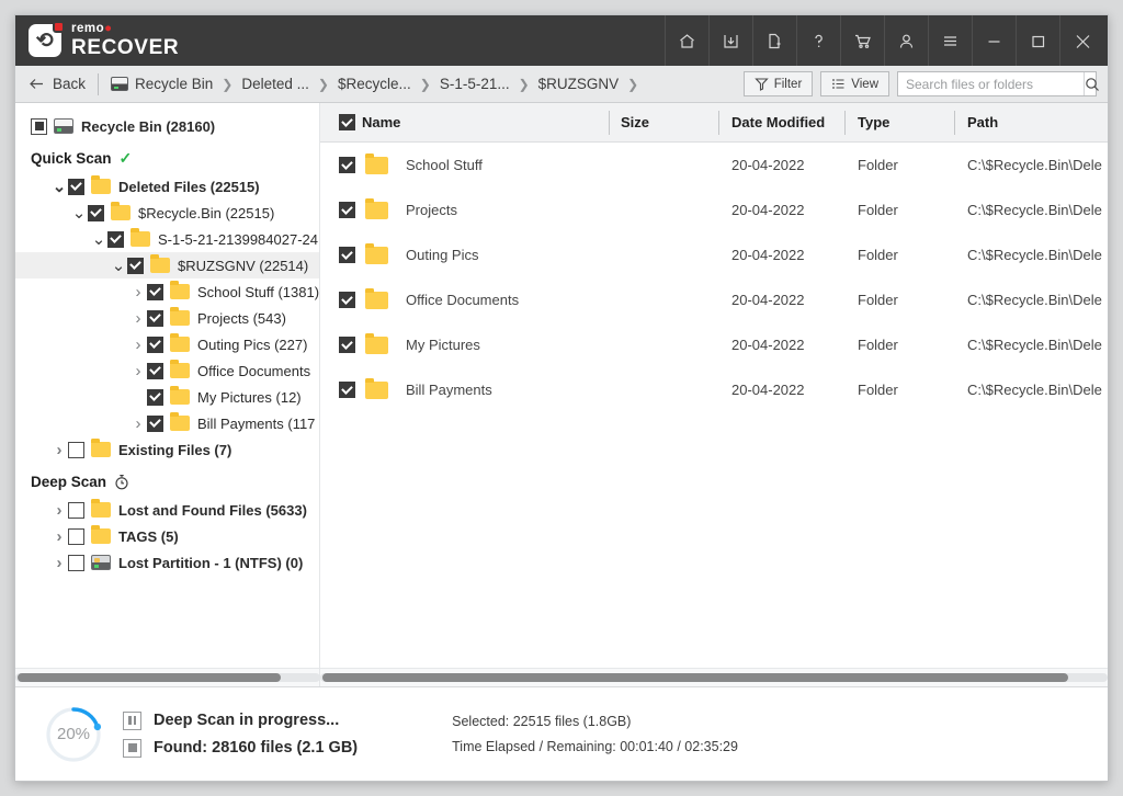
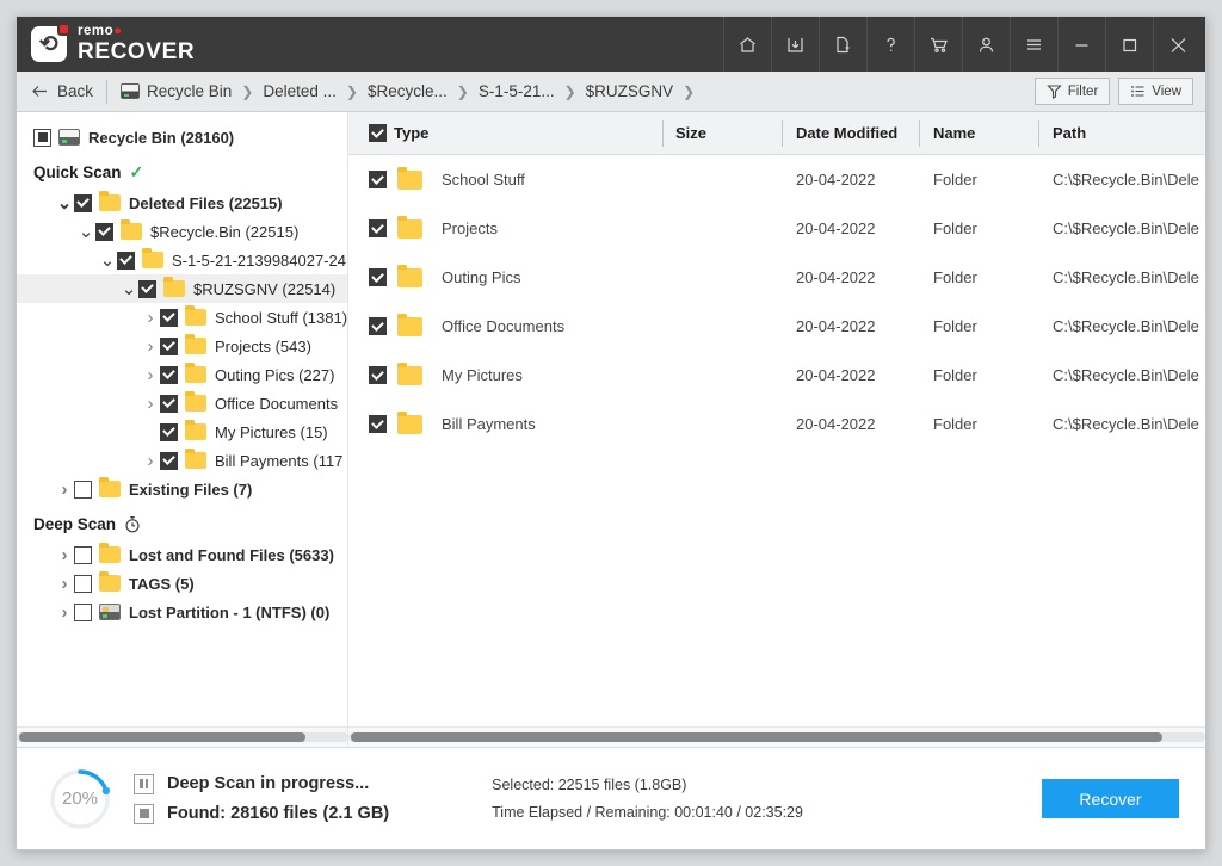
  remo●
  RECOVER
  Back
  Recycle Bin
  ❯
  Deleted ...
  ❯
  $Recycle...
  ❯
  S-1-5-21...
  ❯
  $RUZSGNV
  ❯
  Filter
  View
- Search files or folders
  Recycle Bin (28160)
  Quick Scan
  ✓
  ⌄
  Deleted Files (22515)
  ⌄
  $Recycle.Bin (22515)
  ⌄
  S-1-5-21-2139984027-24
  ⌄
  $RUZSGNV (22514)
  ›
  School Stuff (1381)
  ›
  Projects (543)
  ›
  Outing Pics (227)
  ›
  Office Documents
- My Pictures (12)
+ My Pictures (15)
  ›
  Bill Payments (117
  ›
  Existing Files (7)
  Deep Scan
  ›
  Lost and Found Files (5633)
  ›
  TAGS (5)
  ›
  Lost Partition - 1 (NTFS) (0)
- Name
+ Type
  Size
  Date Modified
- Type
+ Name
  Path
  School Stuff
  20-04-2022
  Folder
  C:\$Recycle.Bin\Dele
  Projects
  20-04-2022
  Folder
  C:\$Recycle.Bin\Dele
  Outing Pics
  20-04-2022
  Folder
  C:\$Recycle.Bin\Dele
  Office Documents
  20-04-2022
  Folder
  C:\$Recycle.Bin\Dele
  My Pictures
  20-04-2022
  Folder
  C:\$Recycle.Bin\Dele
  Bill Payments
  20-04-2022
  Folder
  C:\$Recycle.Bin\Dele
  20%
  Deep Scan in progress...
  Found: 28160 files (2.1 GB)
  Selected: 22515 files (1.8GB)
  Time Elapsed / Remaining: 00:01:40 / 02:35:29
+ Recover
